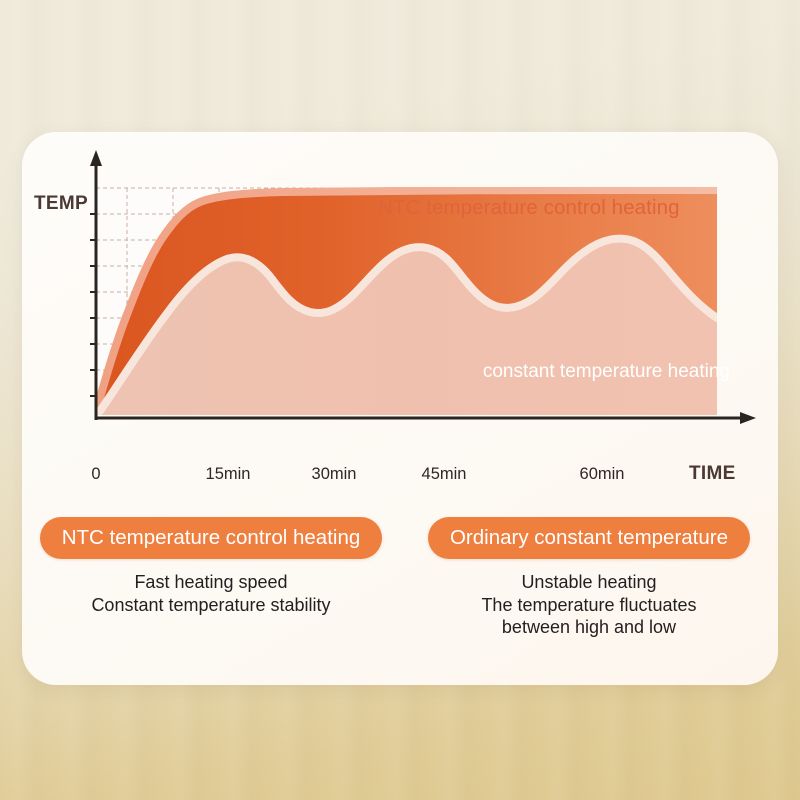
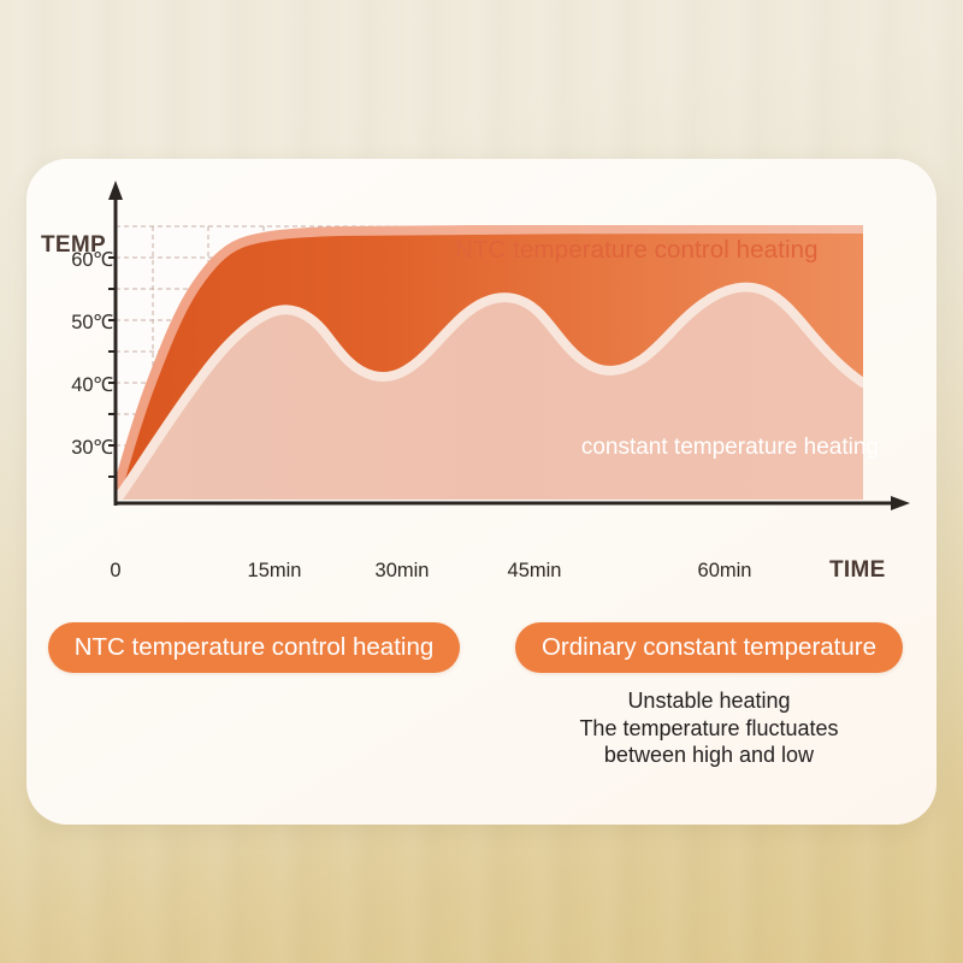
  TEMP
  TIME
+ 60℃
+ 50℃
+ 40℃
+ 30℃
  0
  15min
  30min
  45min
  60min
  NTC temperature control heating
  constant temperature heating
  NTC temperature control heating
- Fast heating speed
- Constant temperature stability
  Ordinary constant temperature
  Unstable heating
  The temperature fluctuates
  between high and low
